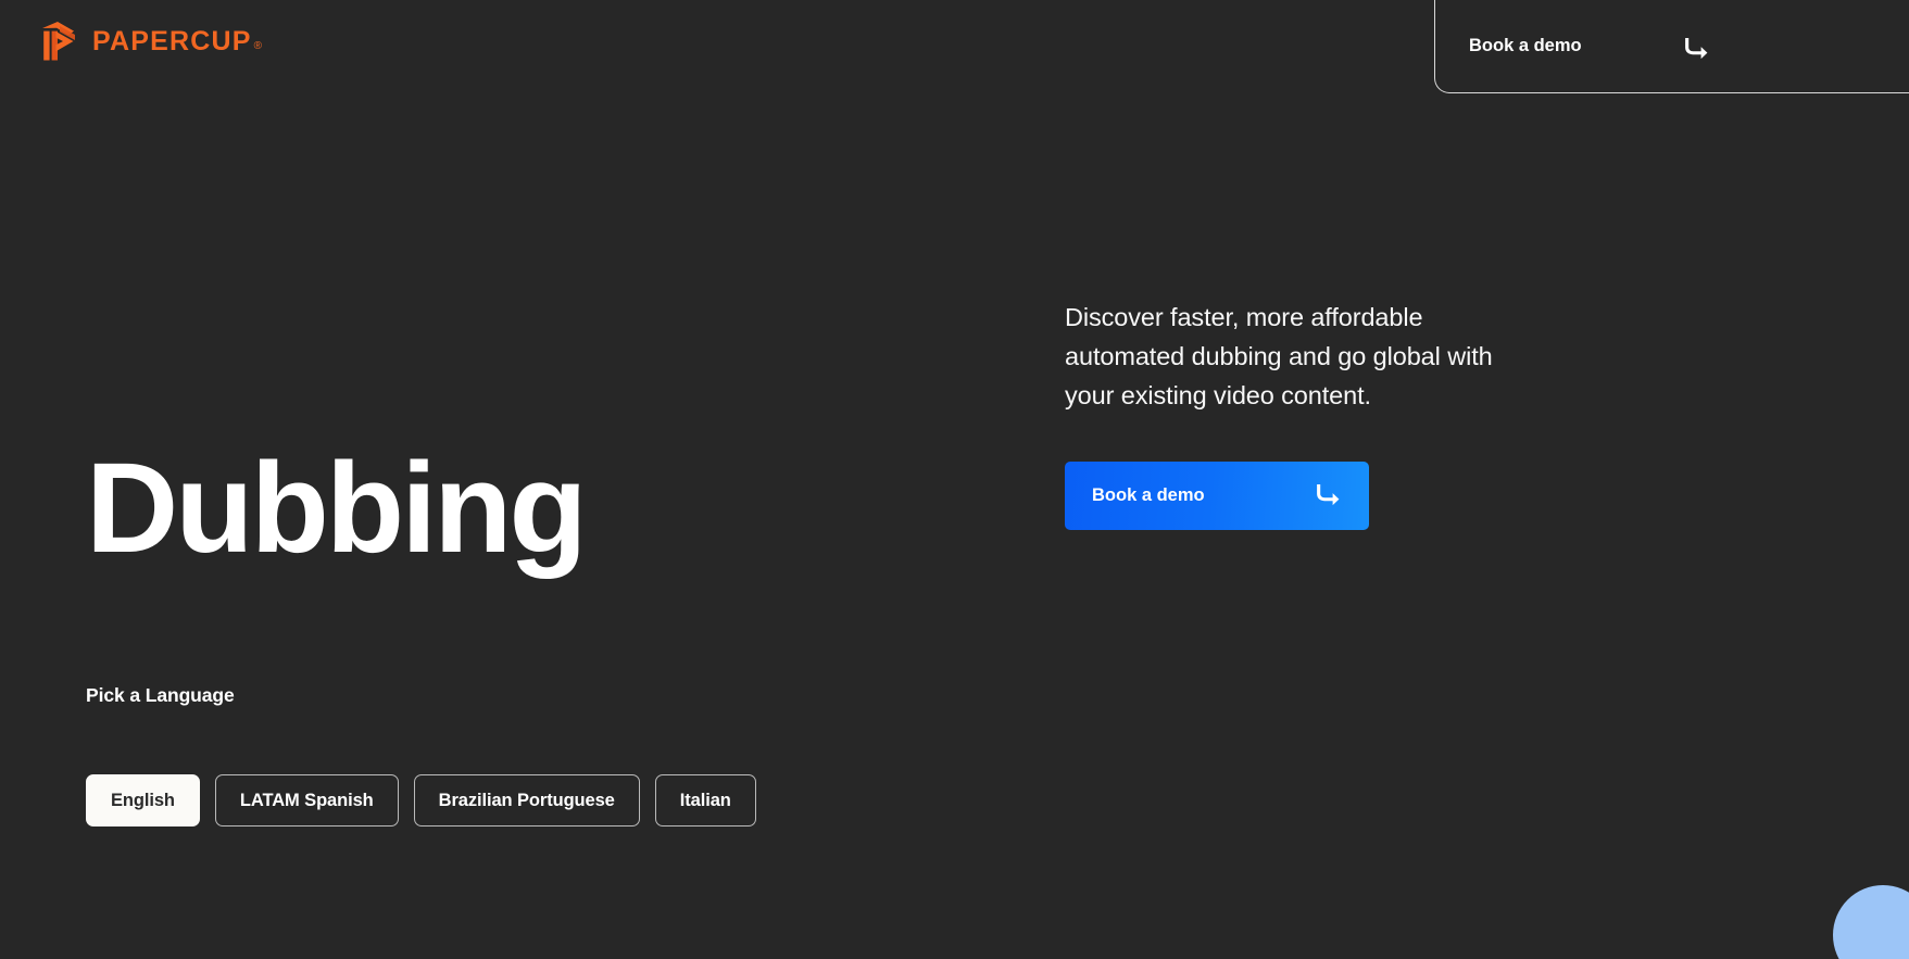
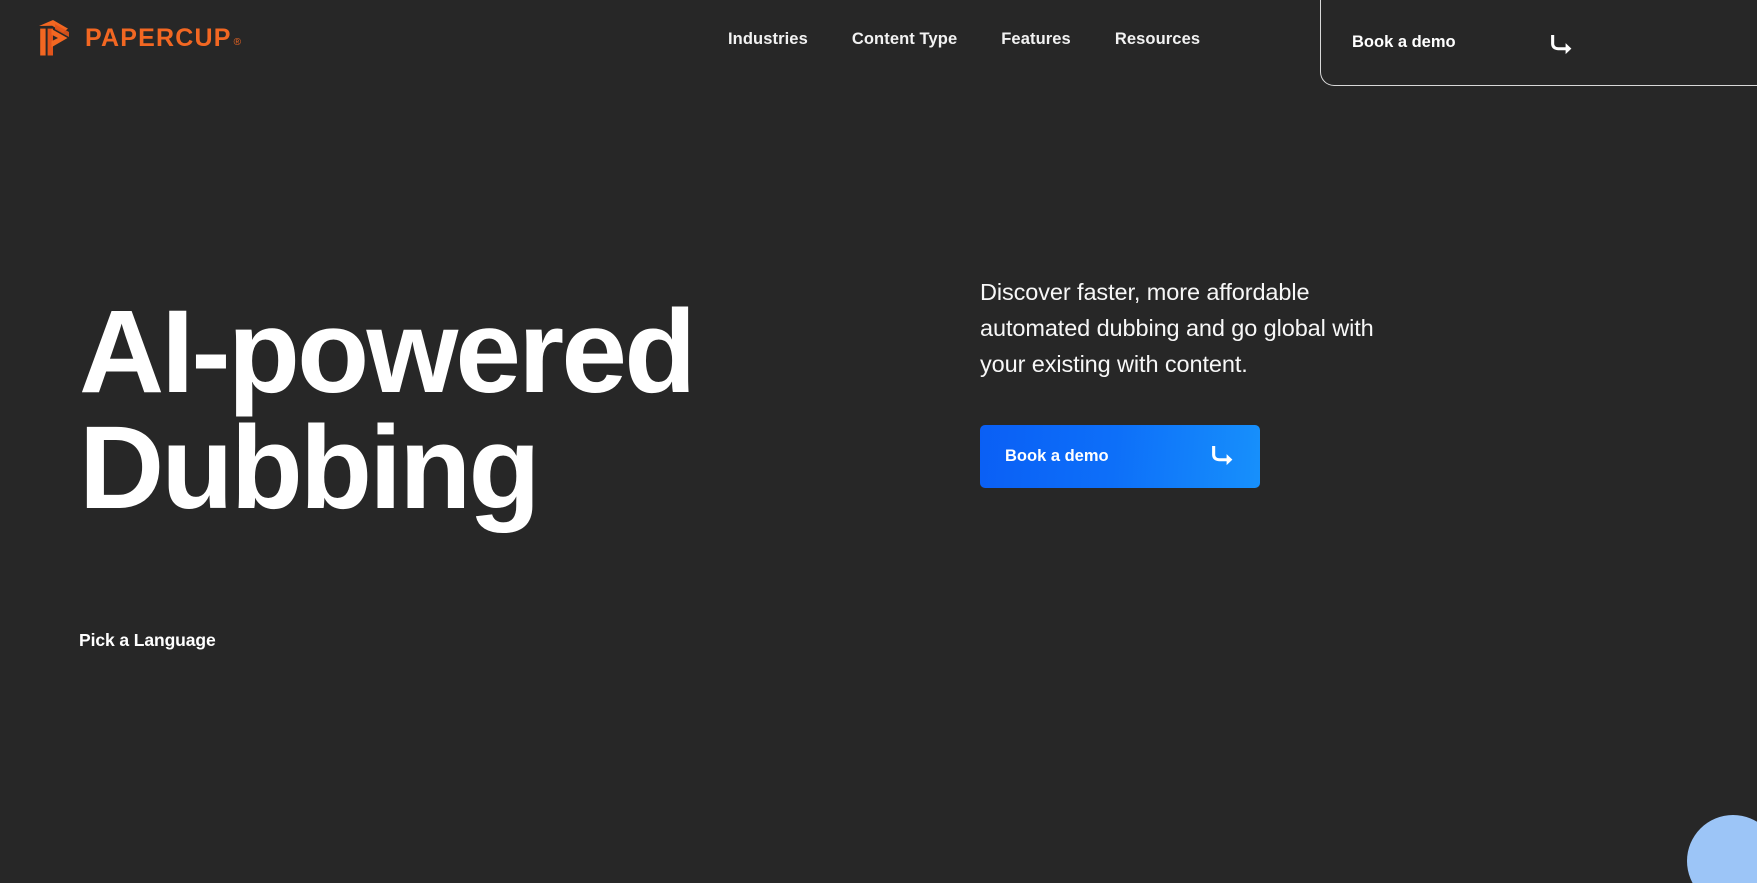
  PAPERCUP
  ®
+ Industries
+ Content Type
+ Features
+ Resources
  Book a demo
+ AI-powered
  Dubbing
- Discover faster, more affordable automated dubbing and go global with your existing video content.
+ Discover faster, more affordable automated dubbing and go global with your existing with content.
  Book a demo
  Pick a Language
- English
- LATAM Spanish
- Brazilian Portuguese
- Italian
